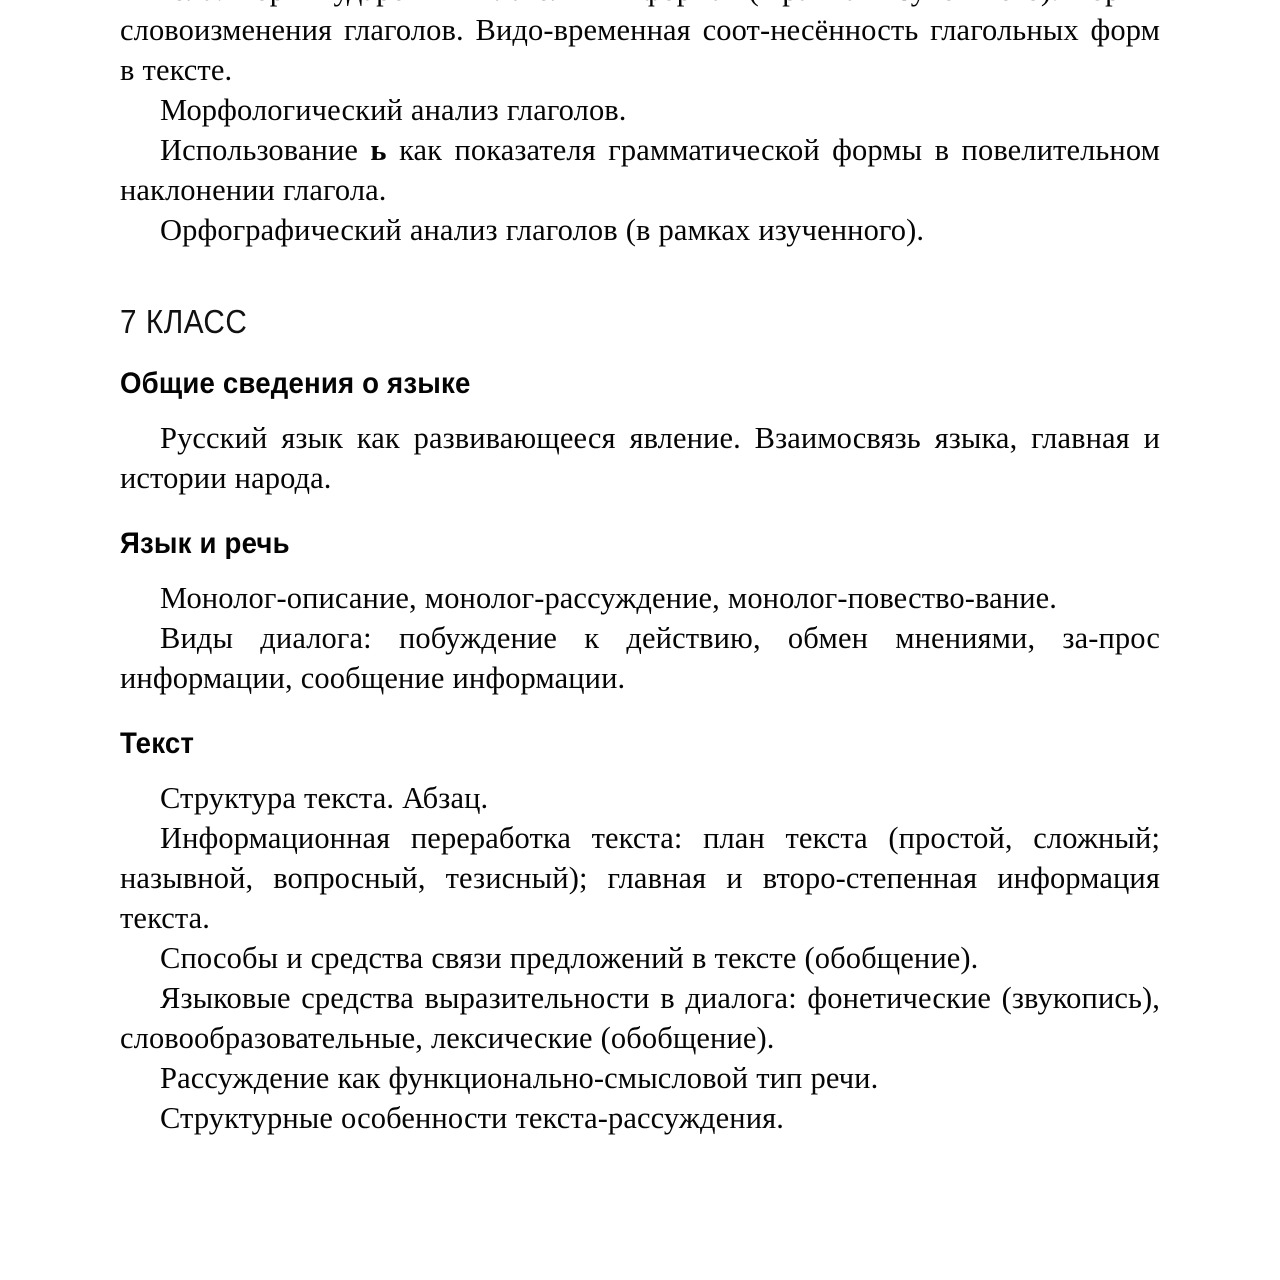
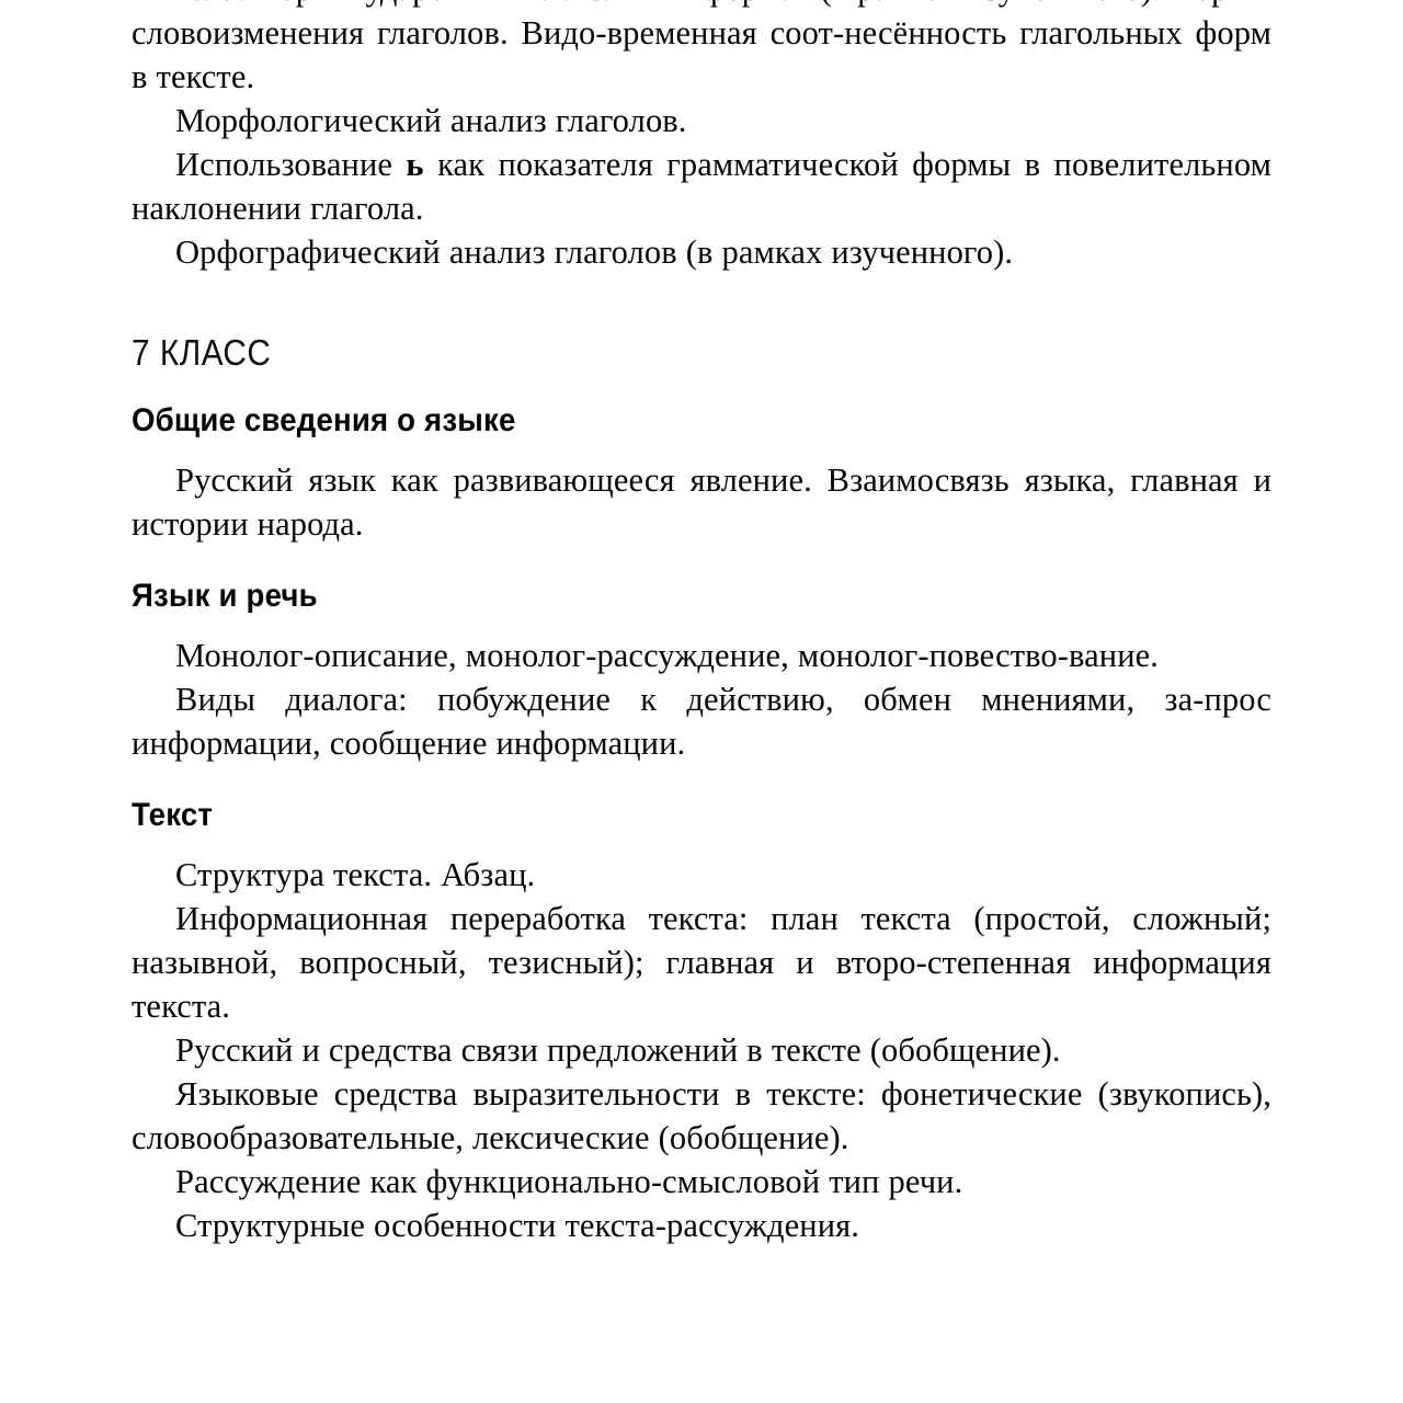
  Морфологический анализ глаголов.
  Использование ь как показателя грамматической формы в повелительном наклонении глагола.
  Орфографический анализ глаголов (в рамках изученного).
  7 КЛАСС
  Общие сведения о языке
  Русский язык как развивающееся явление. Взаимосвязь языка, главная и истории народа.
  Язык и речь
  Монолог-описание, монолог-рассуждение, монолог-повество-вание.
  Виды диалога: побуждение к действию, обмен мнениями, за-прос информации, сообщение информации.
  Текст
  Структура текста. Абзац.
  Информационная переработка текста: план текста (простой, сложный; назывной, вопросный, тезисный); главная и второ-степенная информация текста.
- Способы и средства связи предложений в тексте (обобщение).
+ Русский и средства связи предложений в тексте (обобщение).
- Языковые средства выразительности в диалога: фонетические (звукопись), словообразовательные, лексические (обобщение).
+ Языковые средства выразительности в тексте: фонетические (звукопись), словообразовательные, лексические (обобщение).
  Рассуждение как функционально-смысловой тип речи.
  Структурные особенности текста-рассуждения.
